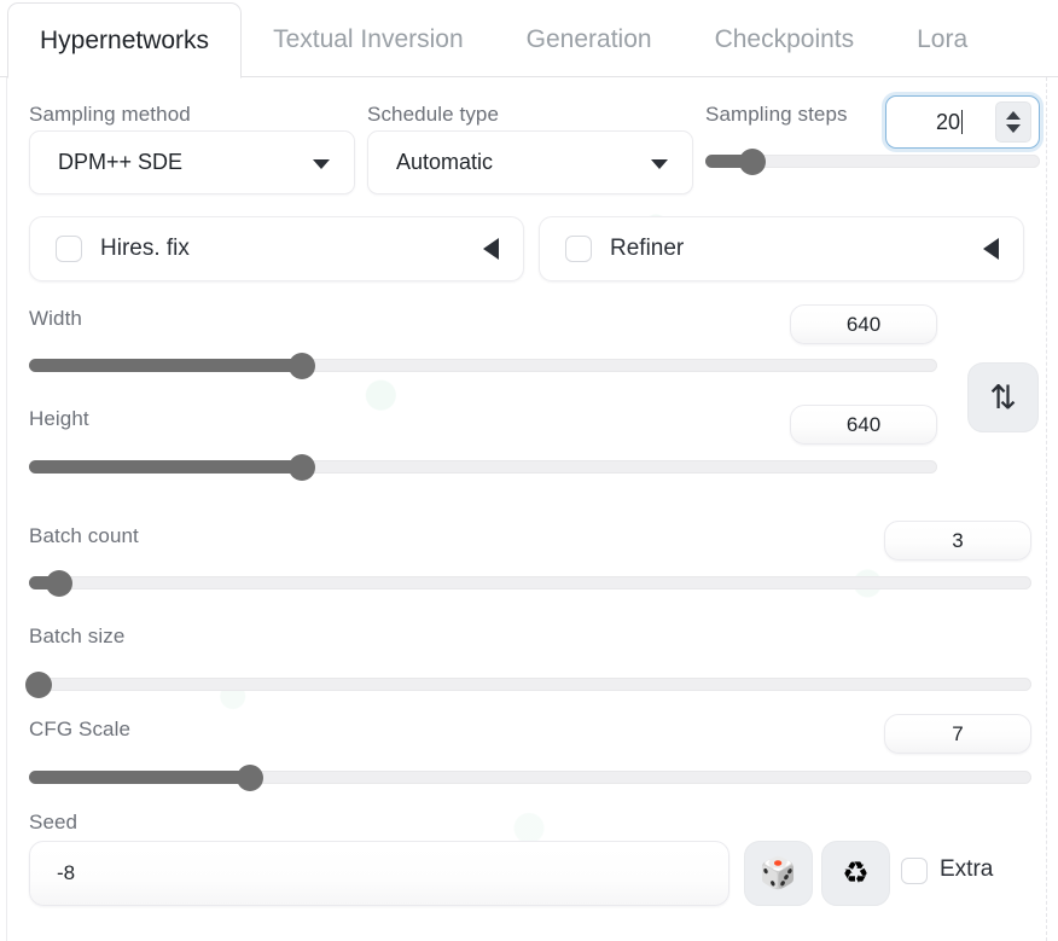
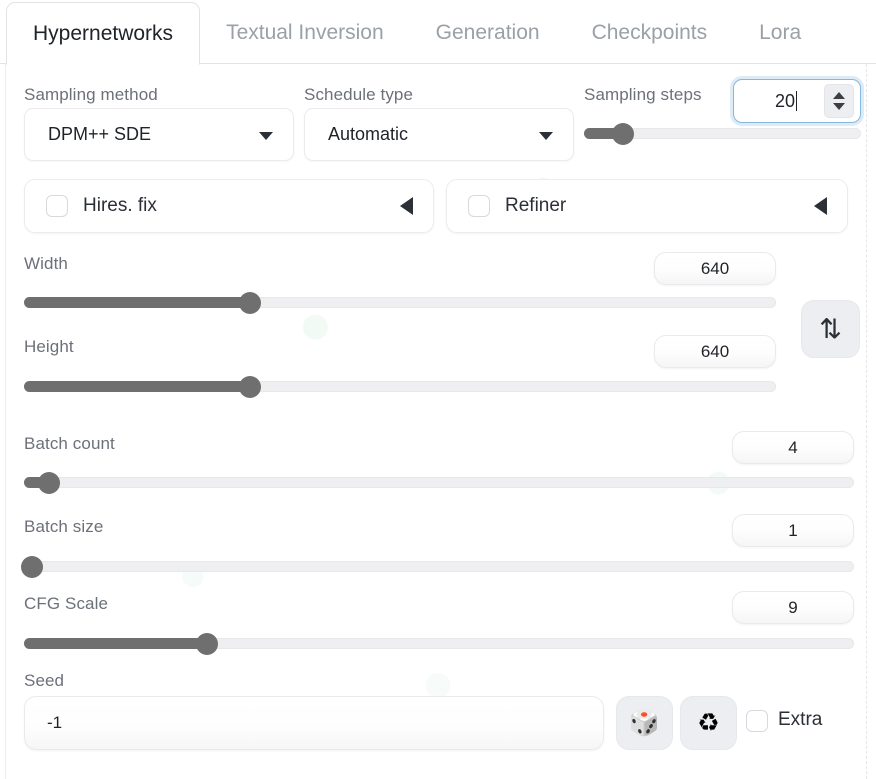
  Hypernetworks
  Textual Inversion
  Generation
  Checkpoints
  Lora
  Sampling method
  DPM++ SDE
  Schedule type
  Automatic
  Sampling steps
  20
  Hires. fix
  Refiner
  Width
  640
  Height
  640
  ⇅
  Batch count
- 3
+ 4
  Batch size
+ 1
  CFG Scale
- 7
+ 9
  Seed
- -8
+ -1
  🎲
  ♻
  Extra
